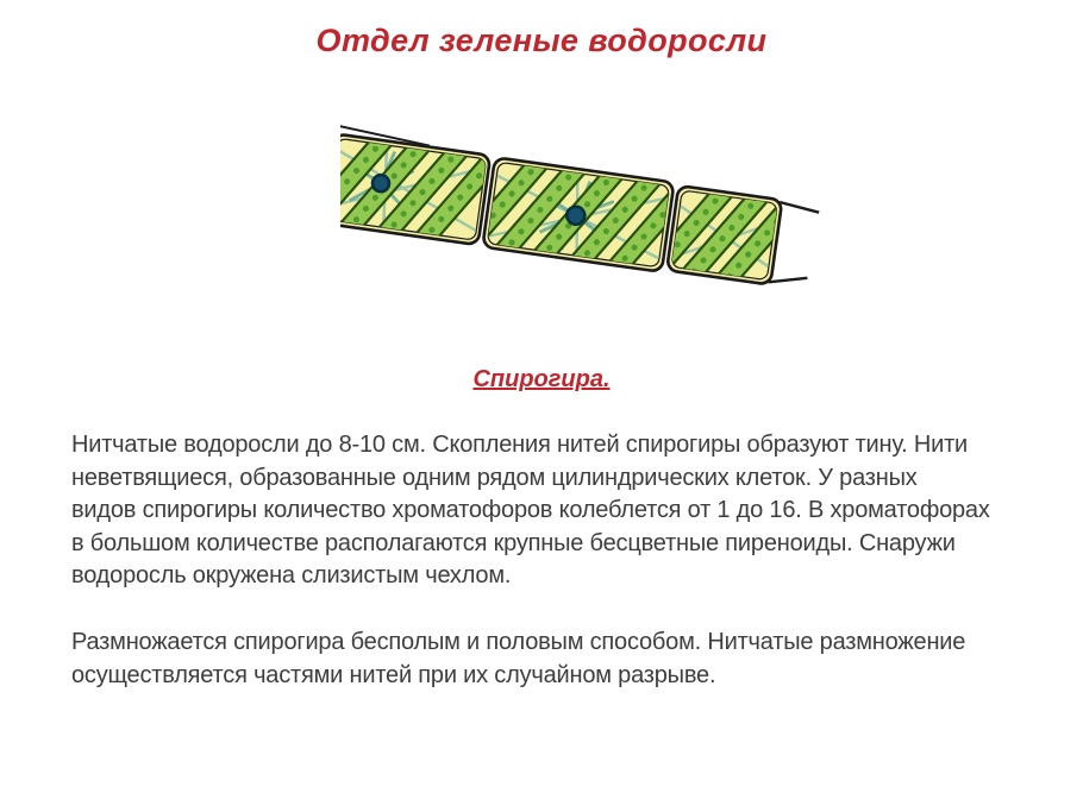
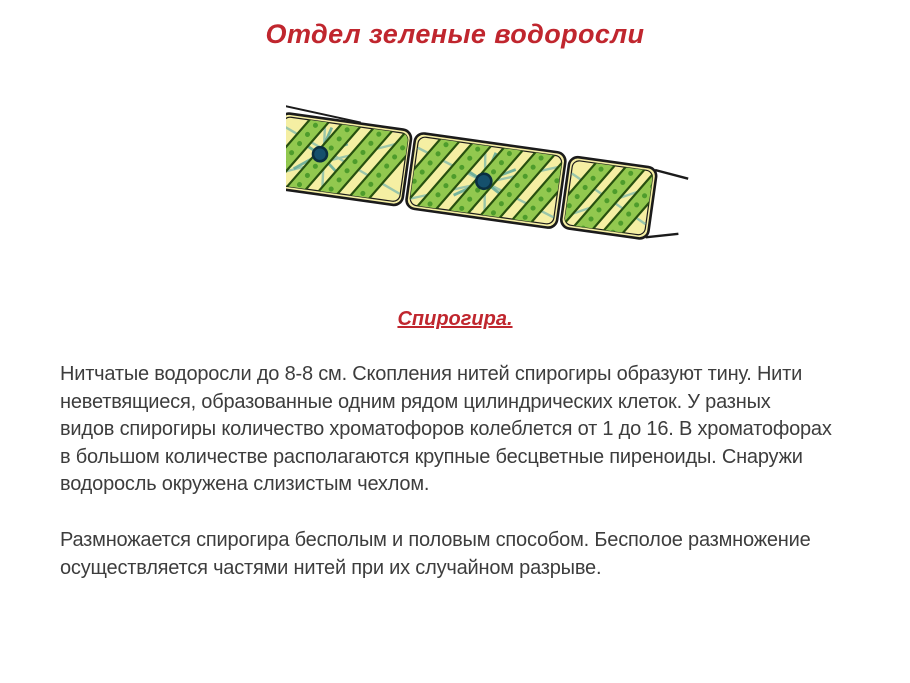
  Отдел зеленые водоросли
  Спирогира.
- Нитчатые водоросли до 8-10 см. Скопления нитей спирогиры образуют тину. Нити
+ Нитчатые водоросли до 8-8 см. Скопления нитей спирогиры образуют тину. Нити
  неветвящиеся, образованные одним рядом цилиндрических клеток. У разных
  видов спирогиры количество хроматофоров колеблется от 1 до 16. В хроматофорах
  в большом количестве располагаются крупные бесцветные пиреноиды. Снаружи
  водоросль окружена слизистым чехлом.
- Размножается спирогира бесполым и половым способом. Нитчатые размножение
+ Размножается спирогира бесполым и половым способом. Бесполое размножение
  осуществляется частями нитей при их случайном разрыве.
